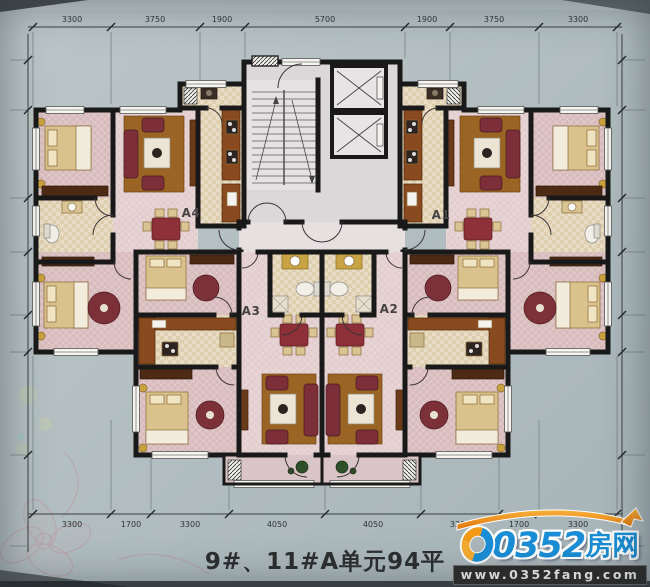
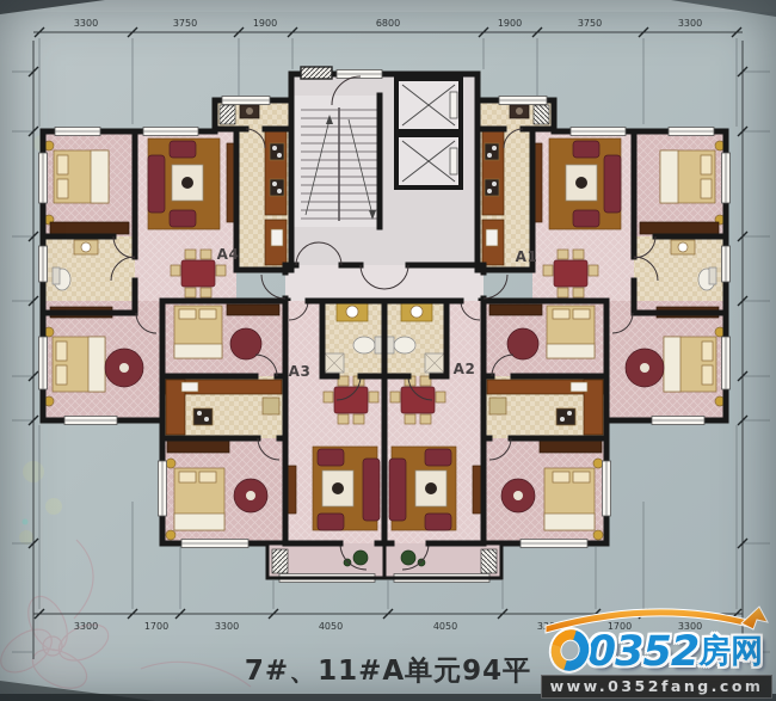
  3300
  3750
  1900
- 5700
+ 6800
  1900
  3750
  3300
  3300
  1700
  3300
  4050
  4050
  1700
  3300
  A4
  A1
  A3
  A2
- 9#、11#A单元94平
+ 7#、11#A单元94平
  0352房网
  www.0352fang.com
